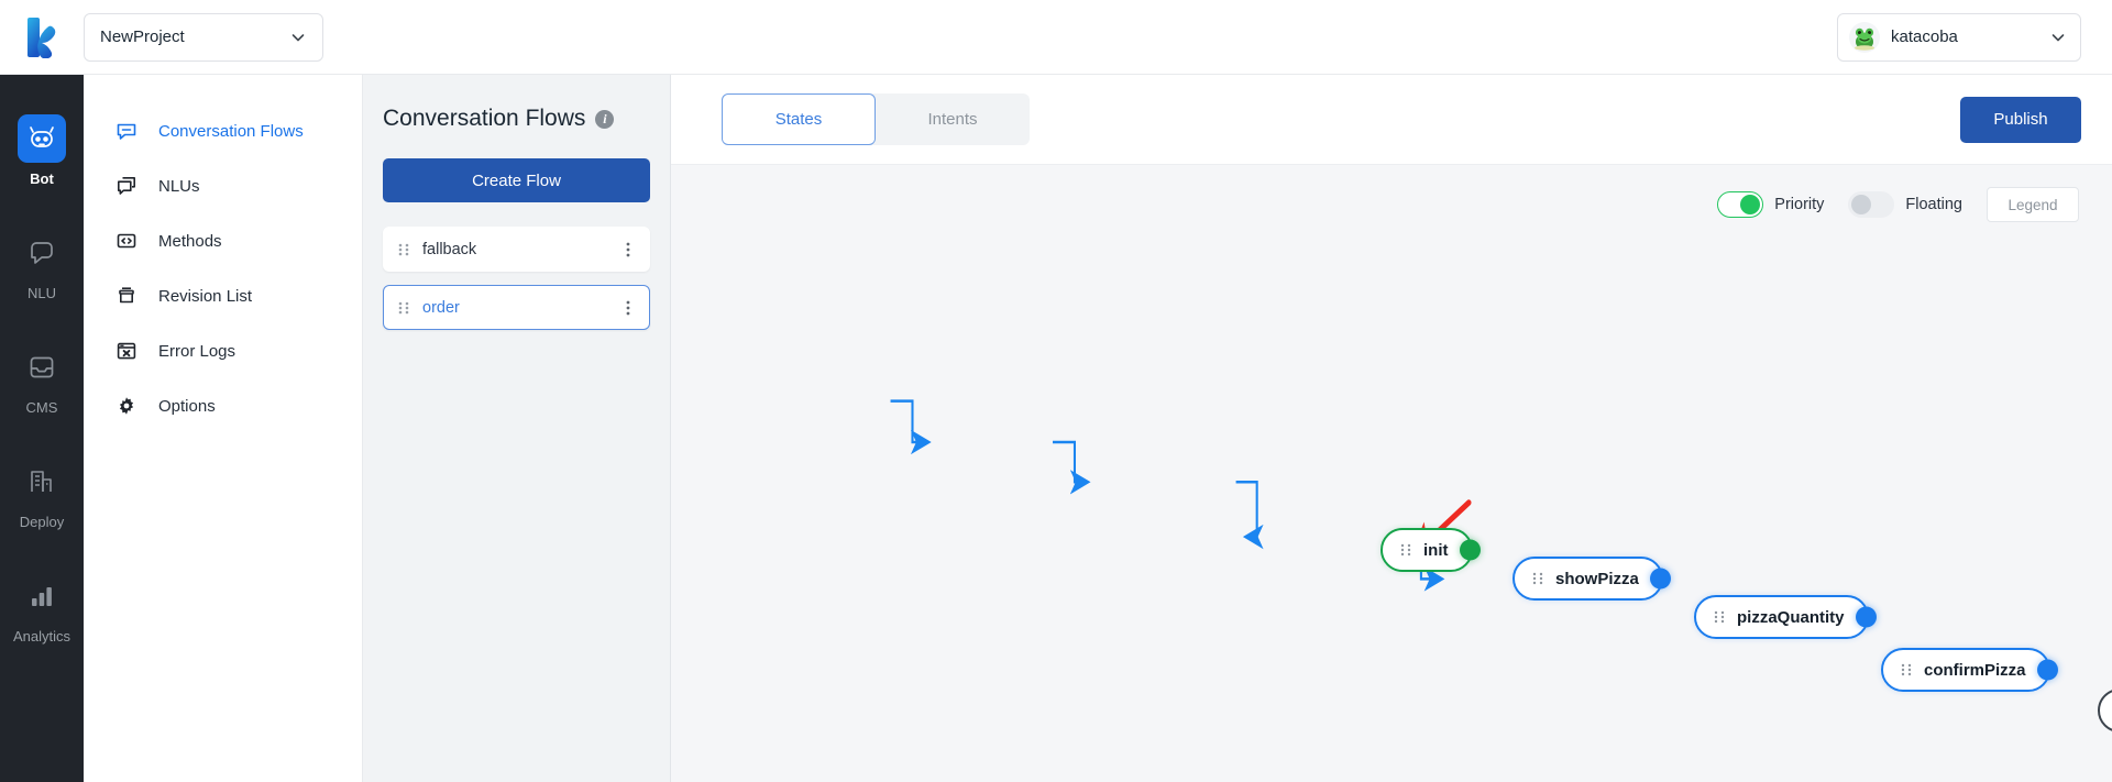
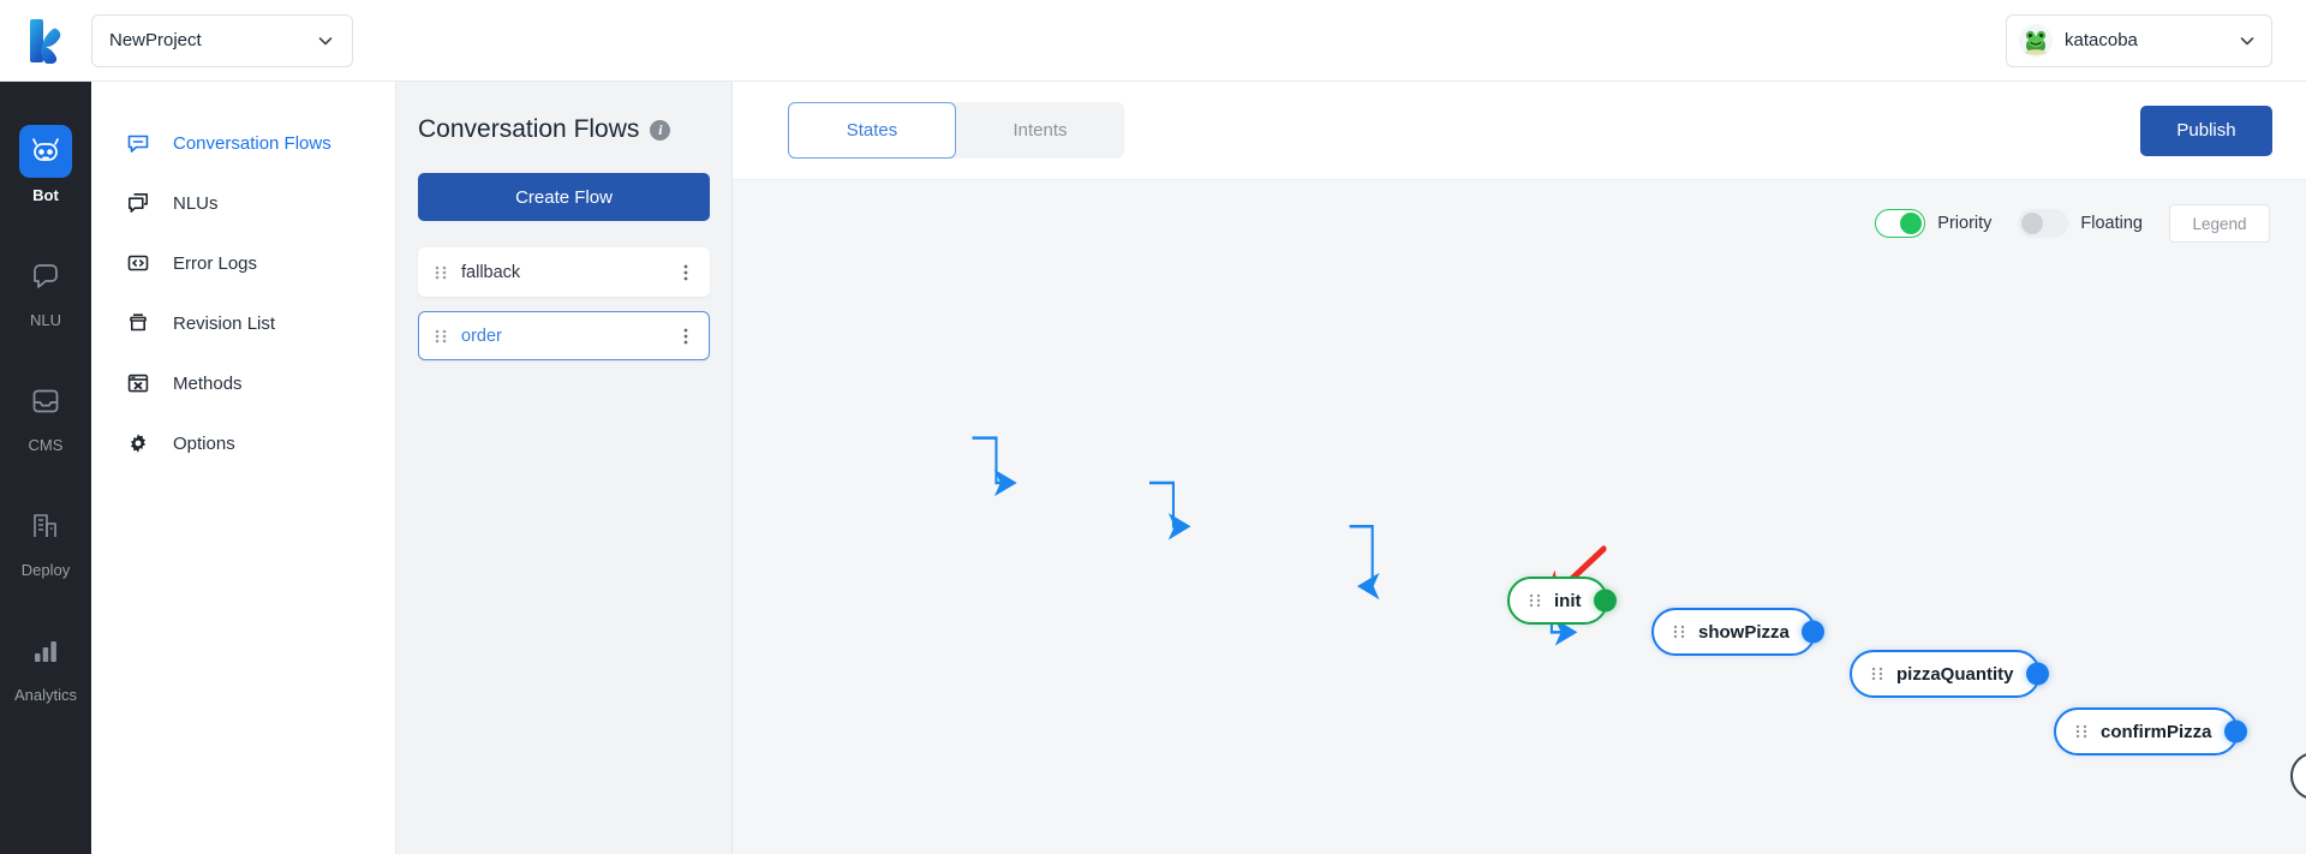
  NewProject
  katacoba
  Bot
  NLU
  CMS
  Deploy
  Analytics
  Conversation Flows
  NLUs
- Methods
+ Error Logs
  Revision List
- Error Logs
+ Methods
  Options
  Conversation Flows
  i
  Create Flow
  fallback
  order
  States
  Intents
  Publish
  Priority
  Floating
  Legend
  init
  showPizza
  pizzaQuantity
  confirmPizza
